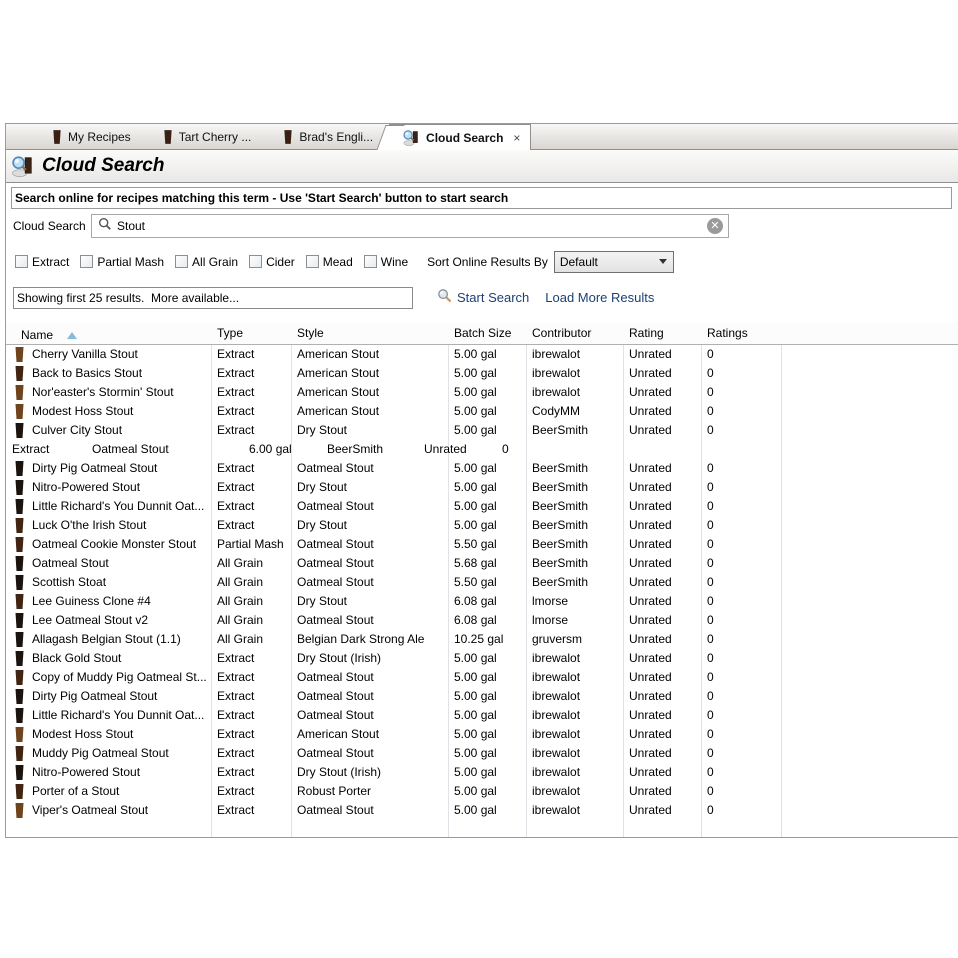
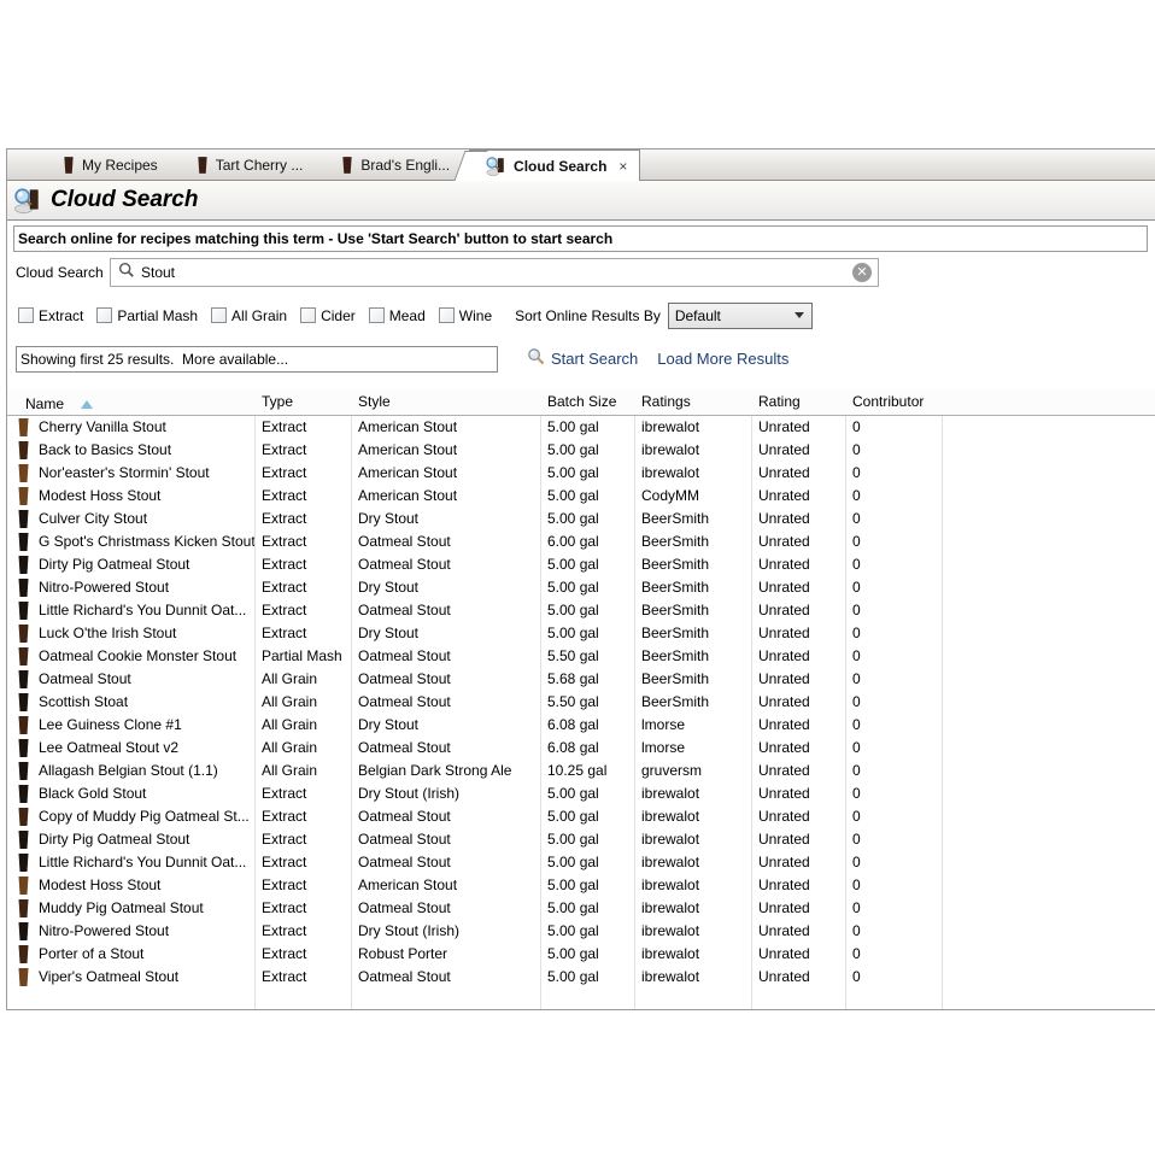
  My Recipes
  Tart Cherry ...
  Brad's Engli...
  Cloud Search
  ×
  Cloud Search
  Search online for recipes matching this term - Use 'Start Search' button to start search
  Cloud Search
  Stout
  ✕
  Extract
  Partial Mash
  All Grain
  Cider
  Mead
  Wine
  Sort Online Results By
  Default
  Showing first 25 results. More available...
  Start Search
  Load More Results
  Name
  Type
  Style
  Batch Size
- Contributor
+ Ratings
  Rating
- Ratings
+ Contributor
  Cherry Vanilla Stout
  Extract
  American Stout
  5.00 gal
  ibrewalot
  Unrated
  0
  Back to Basics Stout
  Extract
  American Stout
  5.00 gal
  ibrewalot
  Unrated
  0
  Nor'easter's Stormin' Stout
  Extract
  American Stout
  5.00 gal
  ibrewalot
  Unrated
  0
  Modest Hoss Stout
  Extract
  American Stout
  5.00 gal
  CodyMM
  Unrated
  0
  Culver City Stout
  Extract
  Dry Stout
  5.00 gal
  BeerSmith
  Unrated
  0
+ G Spot's Christmass Kicken Stout
  Extract
  Oatmeal Stout
  6.00 gal
  BeerSmith
  Unrated
  0
  Dirty Pig Oatmeal Stout
  Extract
  Oatmeal Stout
  5.00 gal
  BeerSmith
  Unrated
  0
  Nitro-Powered Stout
  Extract
  Dry Stout
  5.00 gal
  BeerSmith
  Unrated
  0
  Little Richard's You Dunnit Oat...
  Extract
  Oatmeal Stout
  5.00 gal
  BeerSmith
  Unrated
  0
  Luck O'the Irish Stout
  Extract
  Dry Stout
  5.00 gal
  BeerSmith
  Unrated
  0
  Oatmeal Cookie Monster Stout
  Partial Mash
  Oatmeal Stout
  5.50 gal
  BeerSmith
  Unrated
  0
  Oatmeal Stout
  All Grain
  Oatmeal Stout
  5.68 gal
  BeerSmith
  Unrated
  0
  Scottish Stoat
  All Grain
  Oatmeal Stout
  5.50 gal
  BeerSmith
  Unrated
  0
- Lee Guiness Clone #4
+ Lee Guiness Clone #1
  All Grain
  Dry Stout
  6.08 gal
  lmorse
  Unrated
  0
  Lee Oatmeal Stout v2
  All Grain
  Oatmeal Stout
  6.08 gal
  lmorse
  Unrated
  0
  Allagash Belgian Stout (1.1)
  All Grain
  Belgian Dark Strong Ale
  10.25 gal
  gruversm
  Unrated
  0
  Black Gold Stout
  Extract
  Dry Stout (Irish)
  5.00 gal
  ibrewalot
  Unrated
  0
  Copy of Muddy Pig Oatmeal St...
  Extract
  Oatmeal Stout
  5.00 gal
  ibrewalot
  Unrated
  0
  Dirty Pig Oatmeal Stout
  Extract
  Oatmeal Stout
  5.00 gal
  ibrewalot
  Unrated
  0
  Little Richard's You Dunnit Oat...
  Extract
  Oatmeal Stout
  5.00 gal
  ibrewalot
  Unrated
  0
  Modest Hoss Stout
  Extract
  American Stout
  5.00 gal
  ibrewalot
  Unrated
  0
  Muddy Pig Oatmeal Stout
  Extract
  Oatmeal Stout
  5.00 gal
  ibrewalot
  Unrated
  0
  Nitro-Powered Stout
  Extract
  Dry Stout (Irish)
  5.00 gal
  ibrewalot
  Unrated
  0
  Porter of a Stout
  Extract
  Robust Porter
  5.00 gal
  ibrewalot
  Unrated
  0
  Viper's Oatmeal Stout
  Extract
  Oatmeal Stout
  5.00 gal
  ibrewalot
  Unrated
  0
